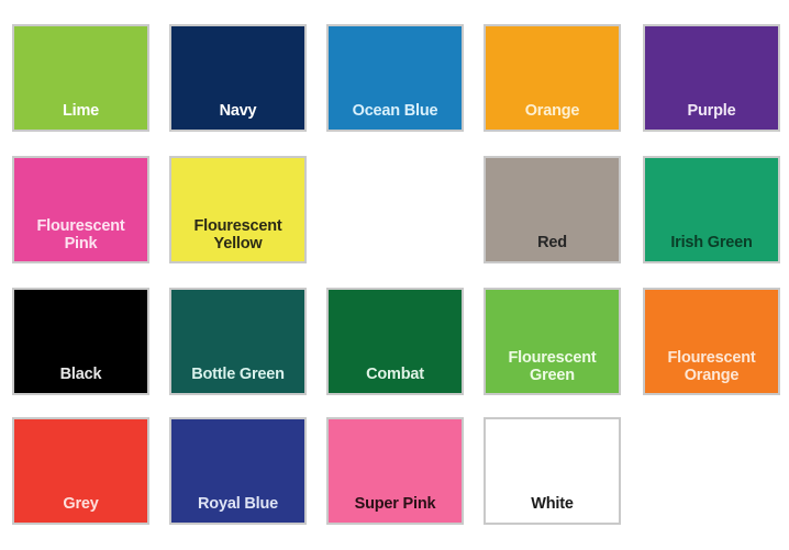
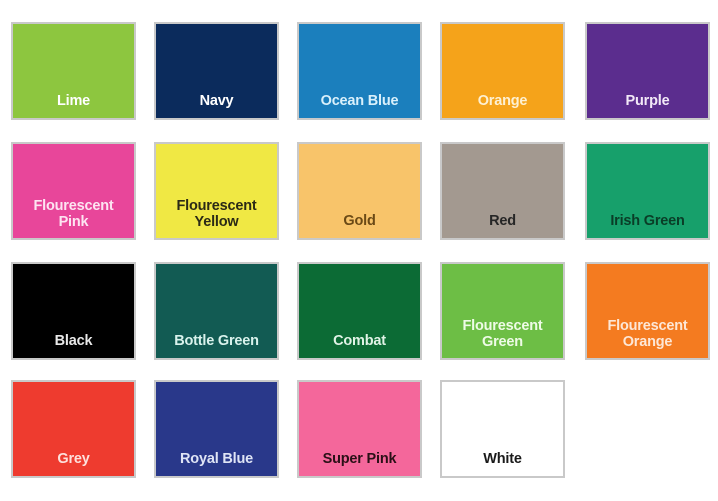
  Lime
  Navy
  Ocean Blue
  Orange
  Purple
  Flourescent
  Pink
  Flourescent
  Yellow
+ Gold
  Red
  Irish Green
  Black
  Bottle Green
  Combat
  Flourescent
  Green
  Flourescent
  Orange
  Grey
  Royal Blue
  Super Pink
  White
